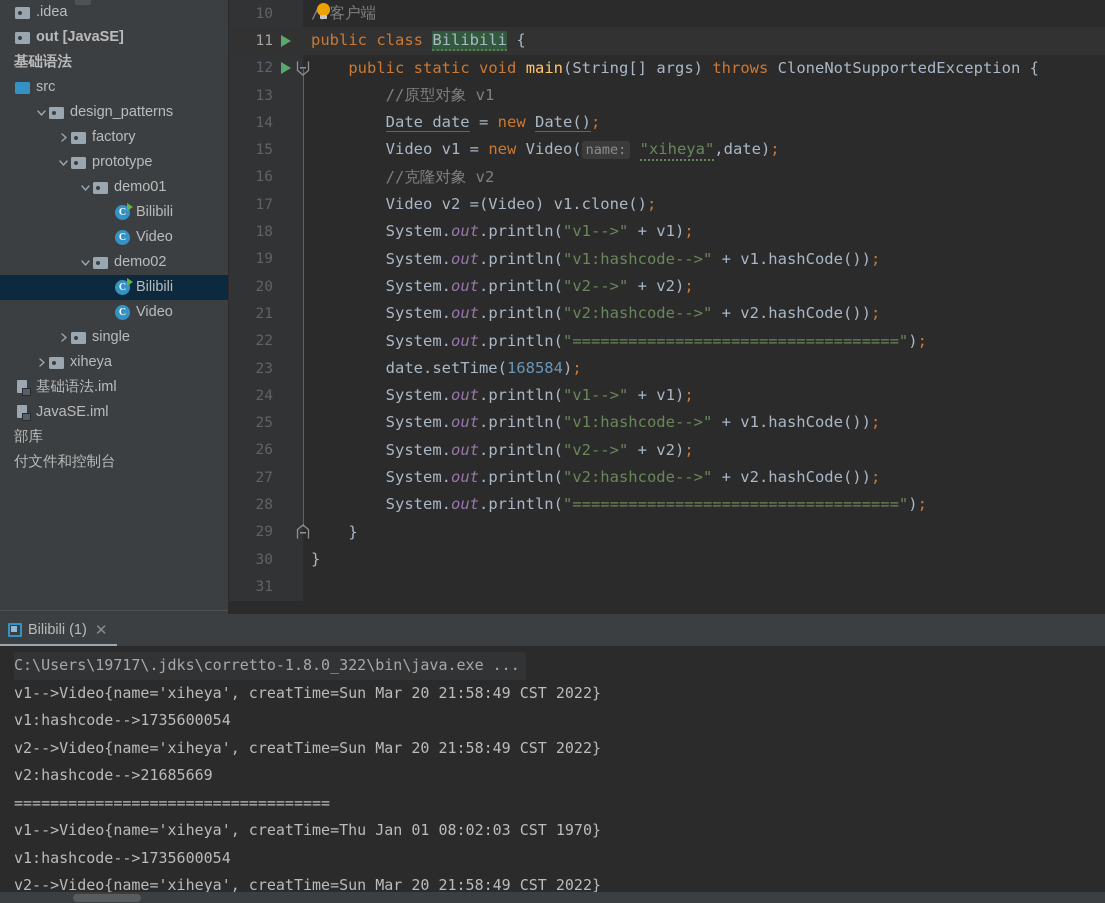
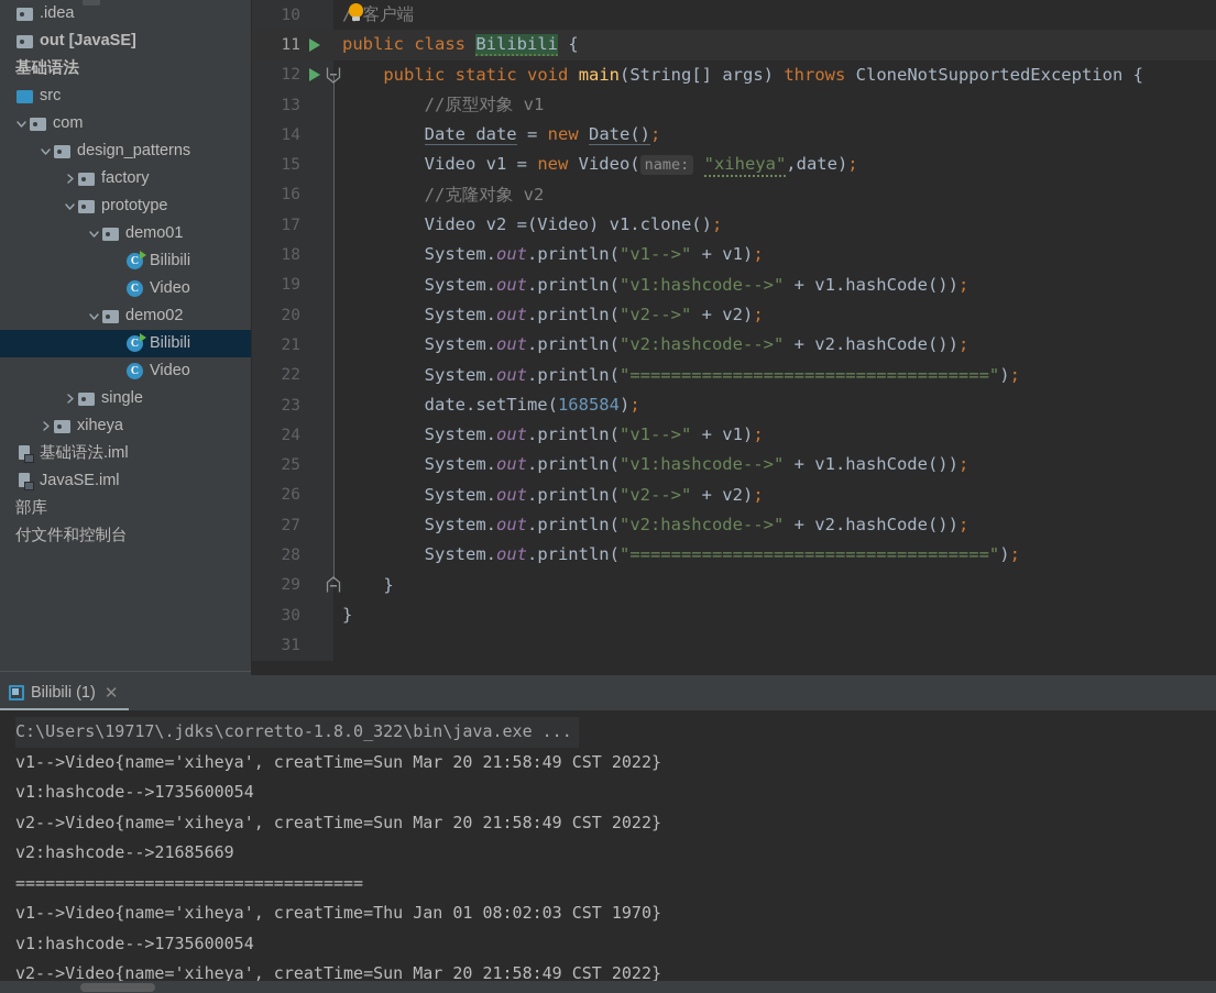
  .idea
  out [JavaSE]
  基础语法
  src
+ com
  design_patterns
  factory
  prototype
  demo01
  C
  Bilibili
  C
  Video
  demo02
  C
  Bilibili
  C
  Video
  single
  xiheya
  基础语法.iml
  JavaSE.iml
  部库
  付文件和控制台
  10
  /客户端
  11
  public class Bilibili {
  12
  public static void main(String[] args) throws CloneNotSupportedException {
  13
  //原型对象 v1
  14
  Date date = new Date();
  15
  Video v1 = new Video( name: "xiheya",date);
  16
  //克隆对象 v2
  17
  Video v2 =(Video) v1.clone();
  18
  System.out.println("v1-->" + v1);
  19
  System.out.println("v1:hashcode-->" + v1.hashCode());
  20
  System.out.println("v2-->" + v2);
  21
  System.out.println("v2:hashcode-->" + v2.hashCode());
  22
  System.out.println("===================================");
  23
  date.setTime(168584);
  24
  System.out.println("v1-->" + v1);
  25
  System.out.println("v1:hashcode-->" + v1.hashCode());
  26
  System.out.println("v2-->" + v2);
  27
  System.out.println("v2:hashcode-->" + v2.hashCode());
  28
  System.out.println("===================================");
  29
  }
  30
  }
  31
  Bilibili (1)
  ✕
  C:\Users\19717\.jdks\corretto-1.8.0_322\bin\java.exe ...
  v1-->Video{name='xiheya', creatTime=Sun Mar 20 21:58:49 CST 2022}
  v1:hashcode-->1735600054
  v2-->Video{name='xiheya', creatTime=Sun Mar 20 21:58:49 CST 2022}
  v2:hashcode-->21685669
  ===================================
  v1-->Video{name='xiheya', creatTime=Thu Jan 01 08:02:03 CST 1970}
  v1:hashcode-->1735600054
  v2-->Video{name='xiheya', creatTime=Sun Mar 20 21:58:49 CST 2022}
